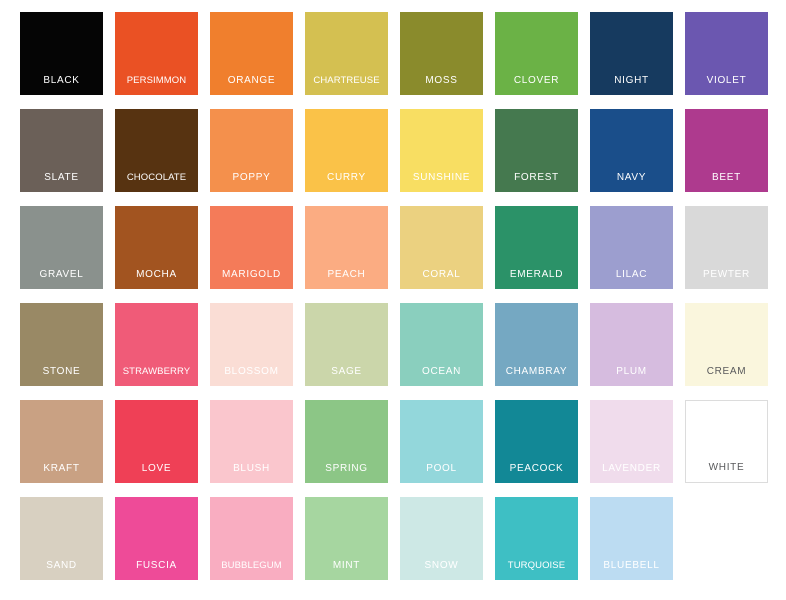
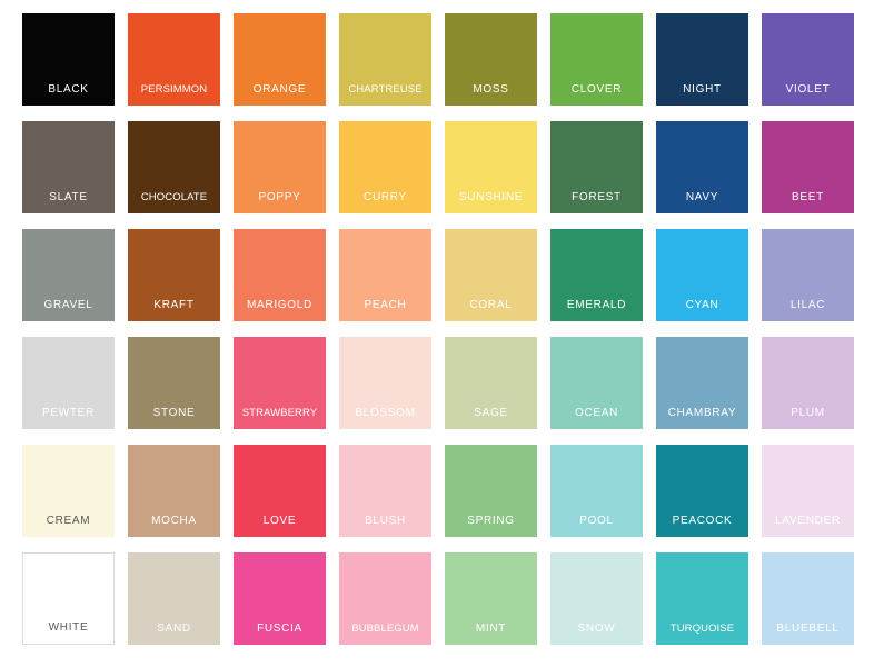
  BLACK
  PERSIMMON
  ORANGE
  CHARTREUSE
  MOSS
  CLOVER
  NIGHT
  VIOLET
  SLATE
  CHOCOLATE
  POPPY
  CURRY
  SUNSHINE
  FOREST
  NAVY
  BEET
  GRAVEL
- MOCHA
+ KRAFT
  MARIGOLD
  PEACH
  CORAL
  EMERALD
+ CYAN
  LILAC
  PEWTER
  STONE
  STRAWBERRY
  BLOSSOM
  SAGE
  OCEAN
  CHAMBRAY
  PLUM
  CREAM
- KRAFT
+ MOCHA
  LOVE
  BLUSH
  SPRING
  POOL
  PEACOCK
  LAVENDER
  WHITE
  SAND
  FUSCIA
  BUBBLEGUM
  MINT
  SNOW
  TURQUOISE
  BLUEBELL
